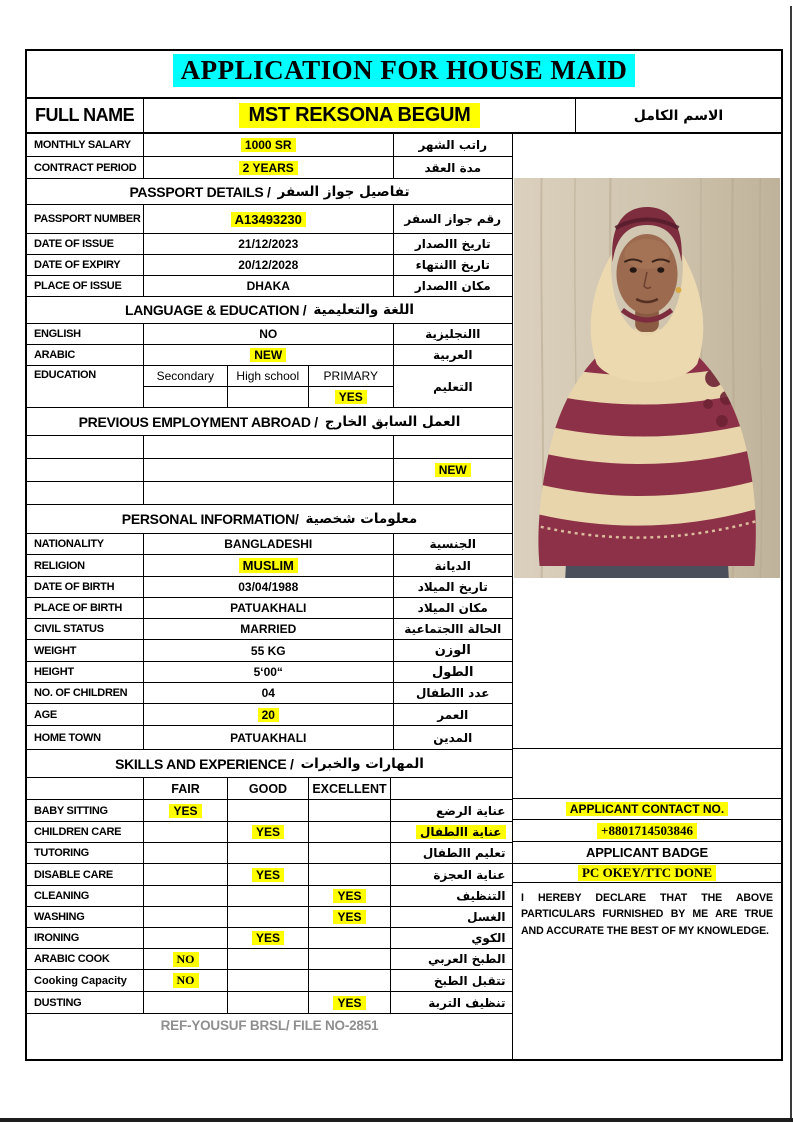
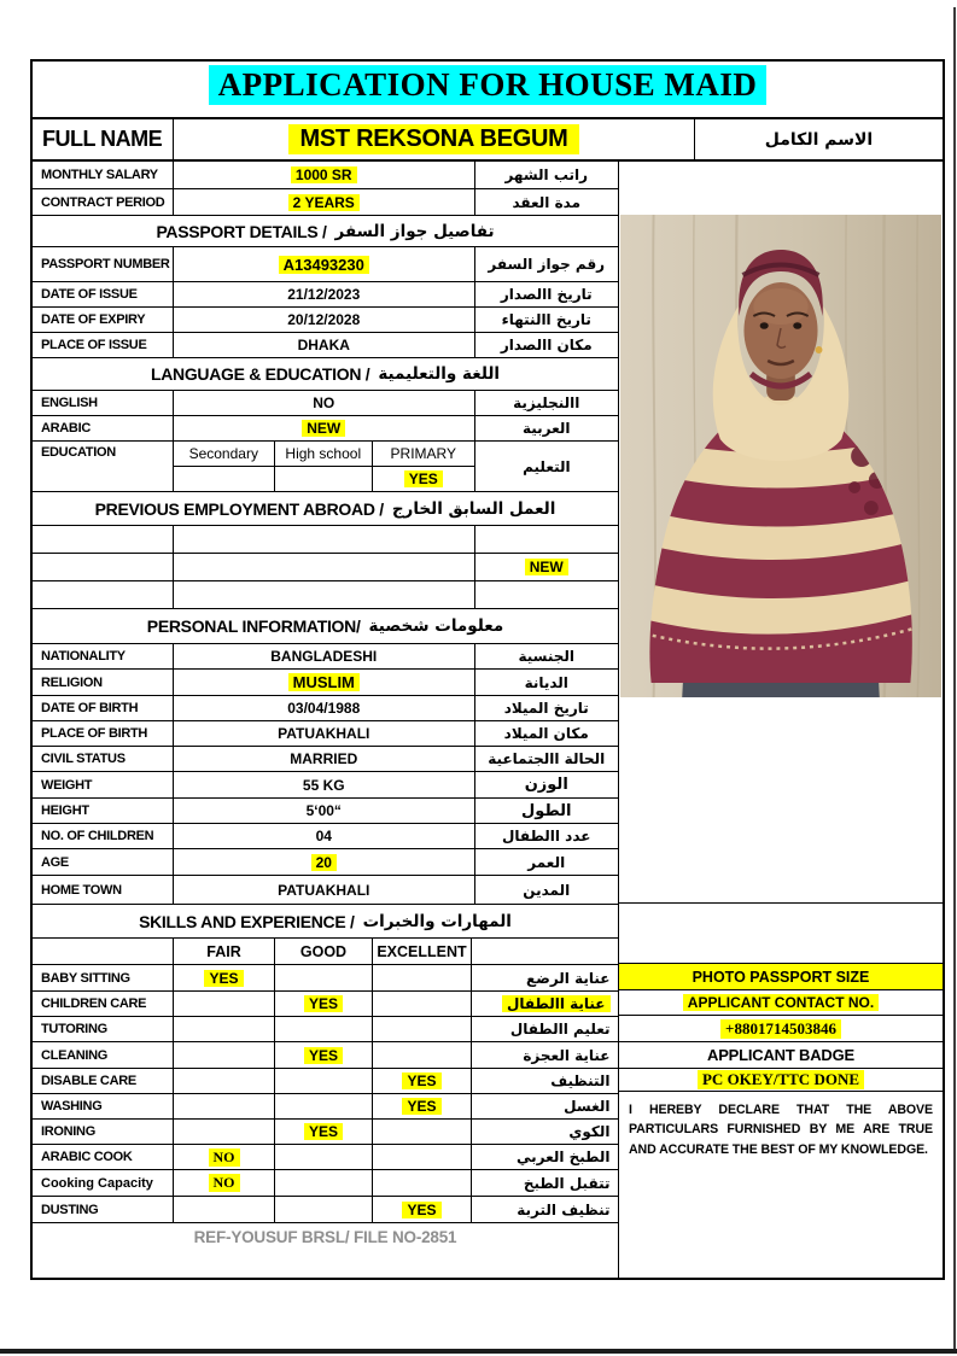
  APPLICATION FOR HOUSE MAID
  FULL NAME
  MST REKSONA BEGUM
  الاسم الكامل
  MONTHLY SALARY
  1000 SR
  راتب الشهر
  CONTRACT PERIOD
  2 YEARS
  مدة العقد
  PASSPORT DETAILS /
  تفاصيل جواز السفر
  PASSPORT NUMBER
  A13493230
  رقم جواز السفر
  DATE OF ISSUE
  21/12/2023
  تاريخ االصدار
  DATE OF EXPIRY
  20/12/2028
  تاريخ االنتهاء
  PLACE OF ISSUE
  DHAKA
  مكان االصدار
  LANGUAGE & EDUCATION /
  اللغة والتعليمية
  ENGLISH
  NO
  االنجليزية
  ARABIC
  NEW
  العربية
  EDUCATION
  Secondary
  High school
  PRIMARY
  YES
  التعليم
  PREVIOUS EMPLOYMENT ABROAD /
  العمل السابق الخارج
  NEW
  PERSONAL INFORMATION/
  معلومات شخصية
  NATIONALITY
  BANGLADESHI
  الجنسية
  RELIGION
  MUSLIM
  الديانة
  DATE OF BIRTH
  03/04/1988
  تاريخ الميلاد
  PLACE OF BIRTH
  PATUAKHALI
  مكان الميلاد
  CIVIL STATUS
  MARRIED
  الحالة االجتماعية
  WEIGHT
  55 KG
  الوزن
  HEIGHT
  5‘00“
  الطول
  NO. OF CHILDREN
  04
  عدد االطفال
  AGE
  20
  العمر
  HOME TOWN
  PATUAKHALI
  المدين
  SKILLS AND EXPERIENCE /
  المهارات والخبرات
  FAIR
  GOOD
  EXCELLENT
  BABY SITTING
  YES
  عناية الرضع
  CHILDREN CARE
  YES
  عناية االطفال
  TUTORING
  تعليم االطفال
- DISABLE CARE
+ CLEANING
  YES
  عناية العجزة
- CLEANING
+ DISABLE CARE
  YES
  التنظيف
  WASHING
  YES
  الغسل
  IRONING
  YES
  الكوي
  ARABIC COOK
  NO
  الطبخ العربي
  Cooking Capacity
  NO
  تتقبل الطبخ
  DUSTING
  YES
  تنظيف التربة
  REF-YOUSUF BRSL/ FILE NO-2851
+ PHOTO PASSPORT SIZE
  APPLICANT CONTACT NO.
  +8801714503846
  APPLICANT BADGE
  PC OKEY/TTC DONE
  I HEREBY DECLARE THAT THE ABOVE PARTICULARS FURNISHED BY ME ARE TRUE AND ACCURATE THE BEST OF MY KNOWLEDGE.
